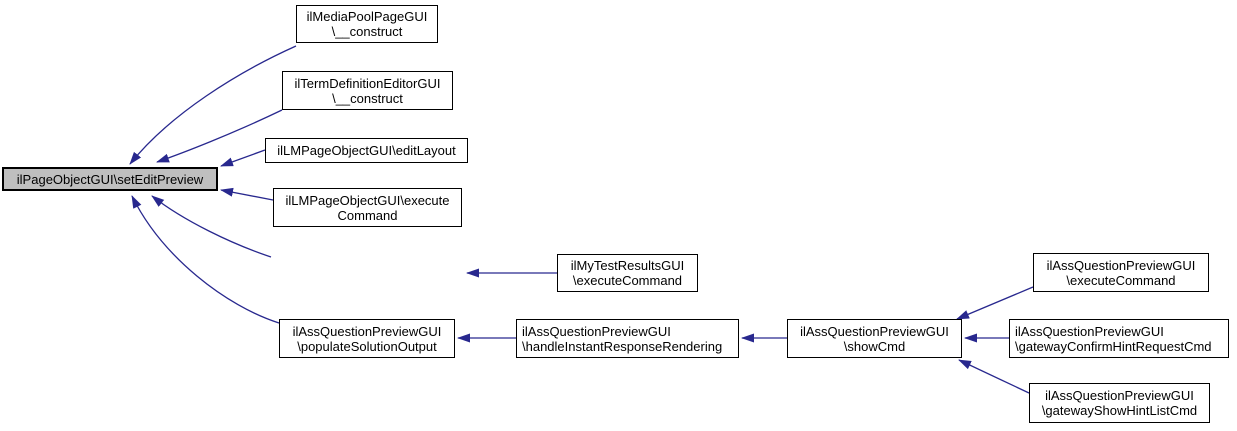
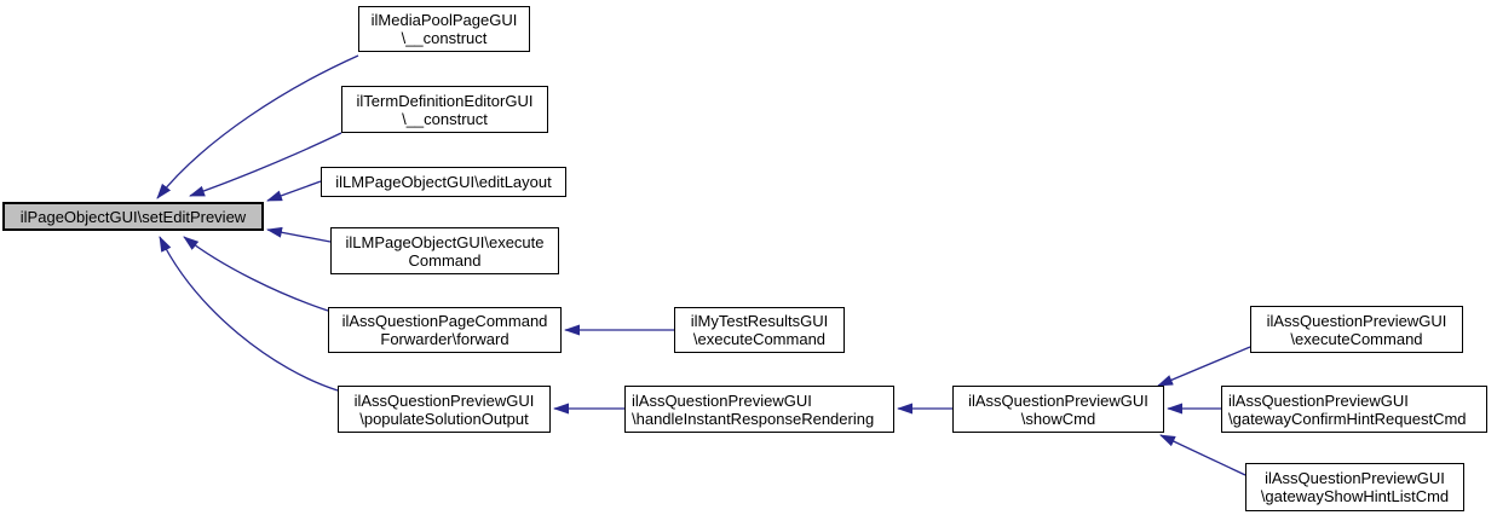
  ilPageObjectGUI\setEditPreview
  ilMediaPoolPageGUI
  \__construct
  ilTermDefinitionEditorGUI
  \__construct
  ilLMPageObjectGUI\editLayout
  ilLMPageObjectGUI\execute
  Command
+ ilAssQuestionPageCommand
+ Forwarder\forward
  ilAssQuestionPreviewGUI
  \populateSolutionOutput
  ilMyTestResultsGUI
  \executeCommand
  ilAssQuestionPreviewGUI
  \handleInstantResponseRendering
  ilAssQuestionPreviewGUI
  \showCmd
  ilAssQuestionPreviewGUI
  \executeCommand
  ilAssQuestionPreviewGUI
  \gatewayConfirmHintRequestCmd
  ilAssQuestionPreviewGUI
  \gatewayShowHintListCmd
